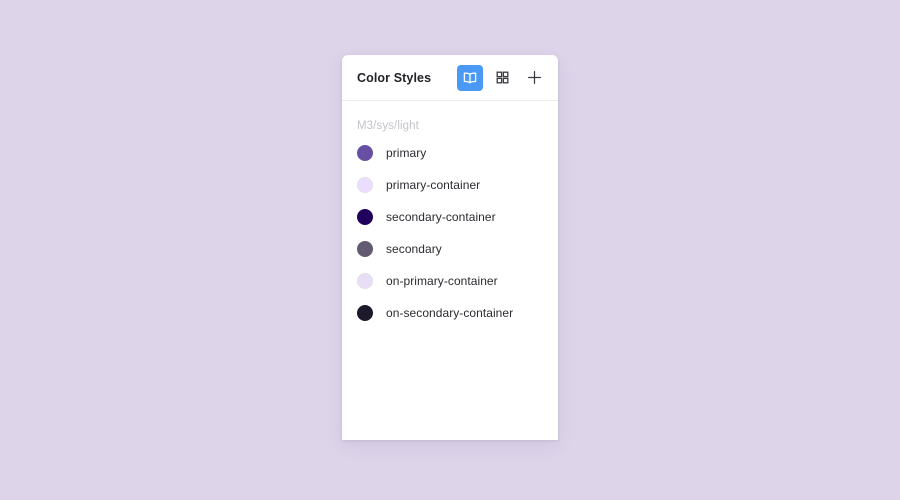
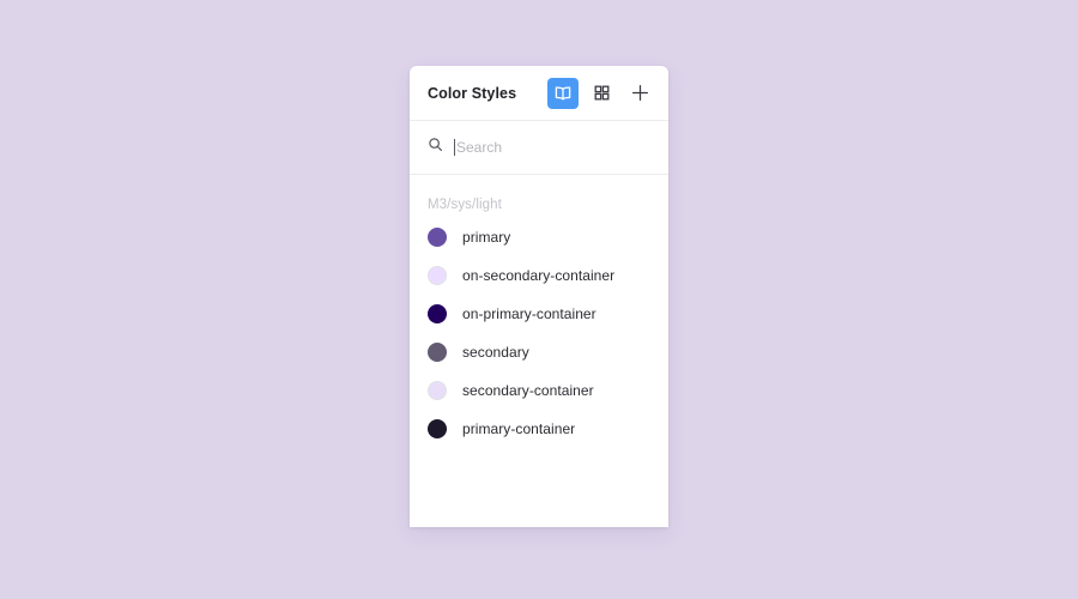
  Color Styles
+ Search
  M3/sys/light
  primary
- primary-container
+ on-secondary-container
- secondary-container
+ on-primary-container
  secondary
- on-primary-container
+ secondary-container
- on-secondary-container
+ primary-container
